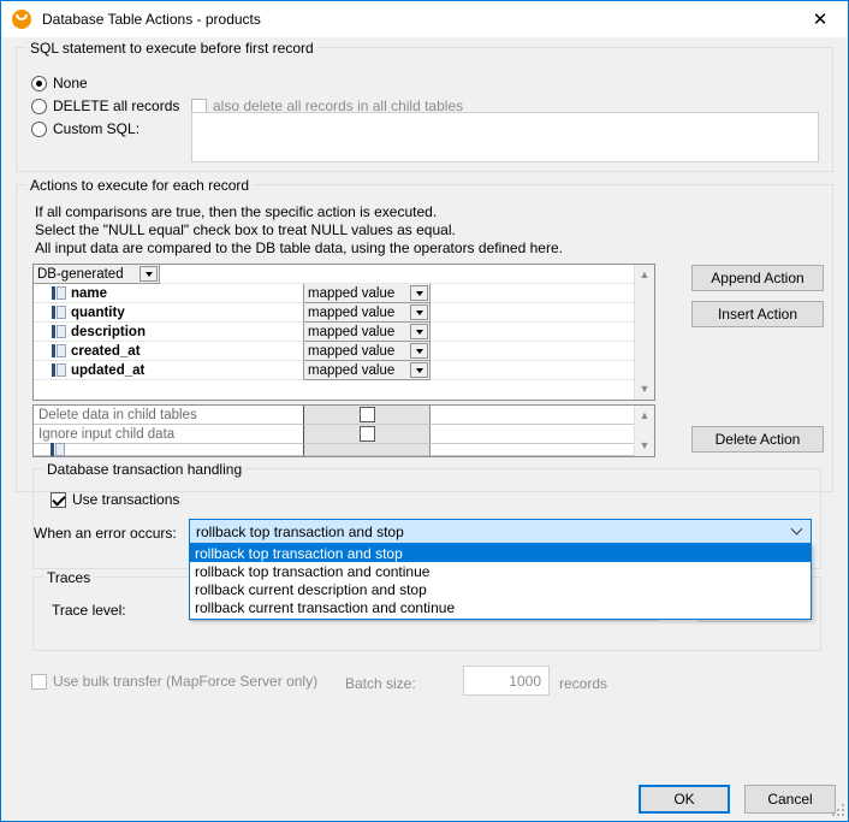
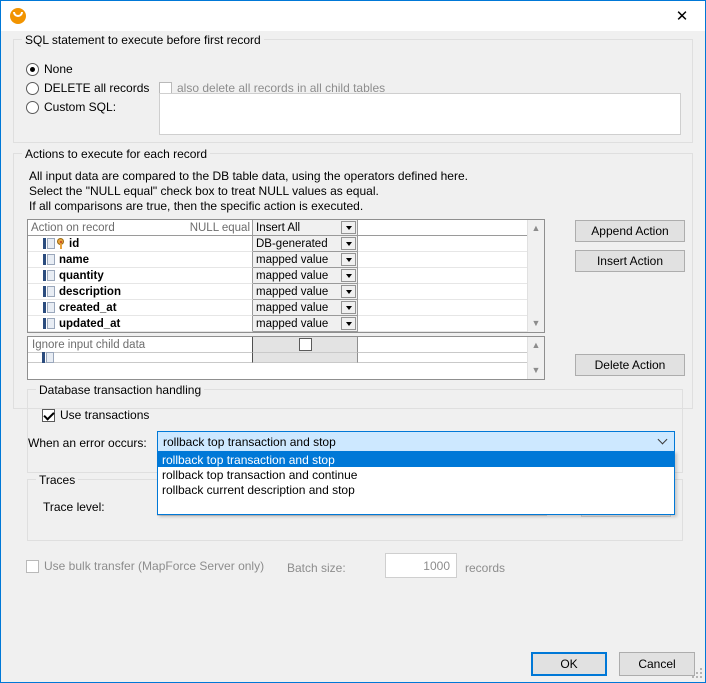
- Database Table Actions - products
  ✕
  SQL statement to execute before first record
  None
  DELETE all records
  also delete all records in all child tables
  Custom SQL:
  Actions to execute for each record
- If all comparisons are true, then the specific action is executed.
+ All input data are compared to the DB table data, using the operators defined here.
  Select the "NULL equal" check box to treat NULL values as equal.
- All input data are compared to the DB table data, using the operators defined here.
+ If all comparisons are true, then the specific action is executed.
+ Action on record
+ NULL equal
+ Insert All
+ id
  DB-generated
  name
  mapped value
  quantity
  mapped value
  description
  mapped value
  created_at
  mapped value
  updated_at
  mapped value
  ▲
  ▼
- Delete data in child tables
  Ignore input child data
  ▲
  ▼
  Append Action
  Insert Action
  Delete Action
  Database transaction handling
  Use transactions
  When an error occurs:
  rollback top transaction and stop
  Traces
  Trace level:
  rollback top transaction and stop
  rollback top transaction and continue
  rollback current description and stop
- rollback current transaction and continue
  Use bulk transfer (MapForce Server only)
  Batch size:
  1000
  records
  OK
  Cancel
